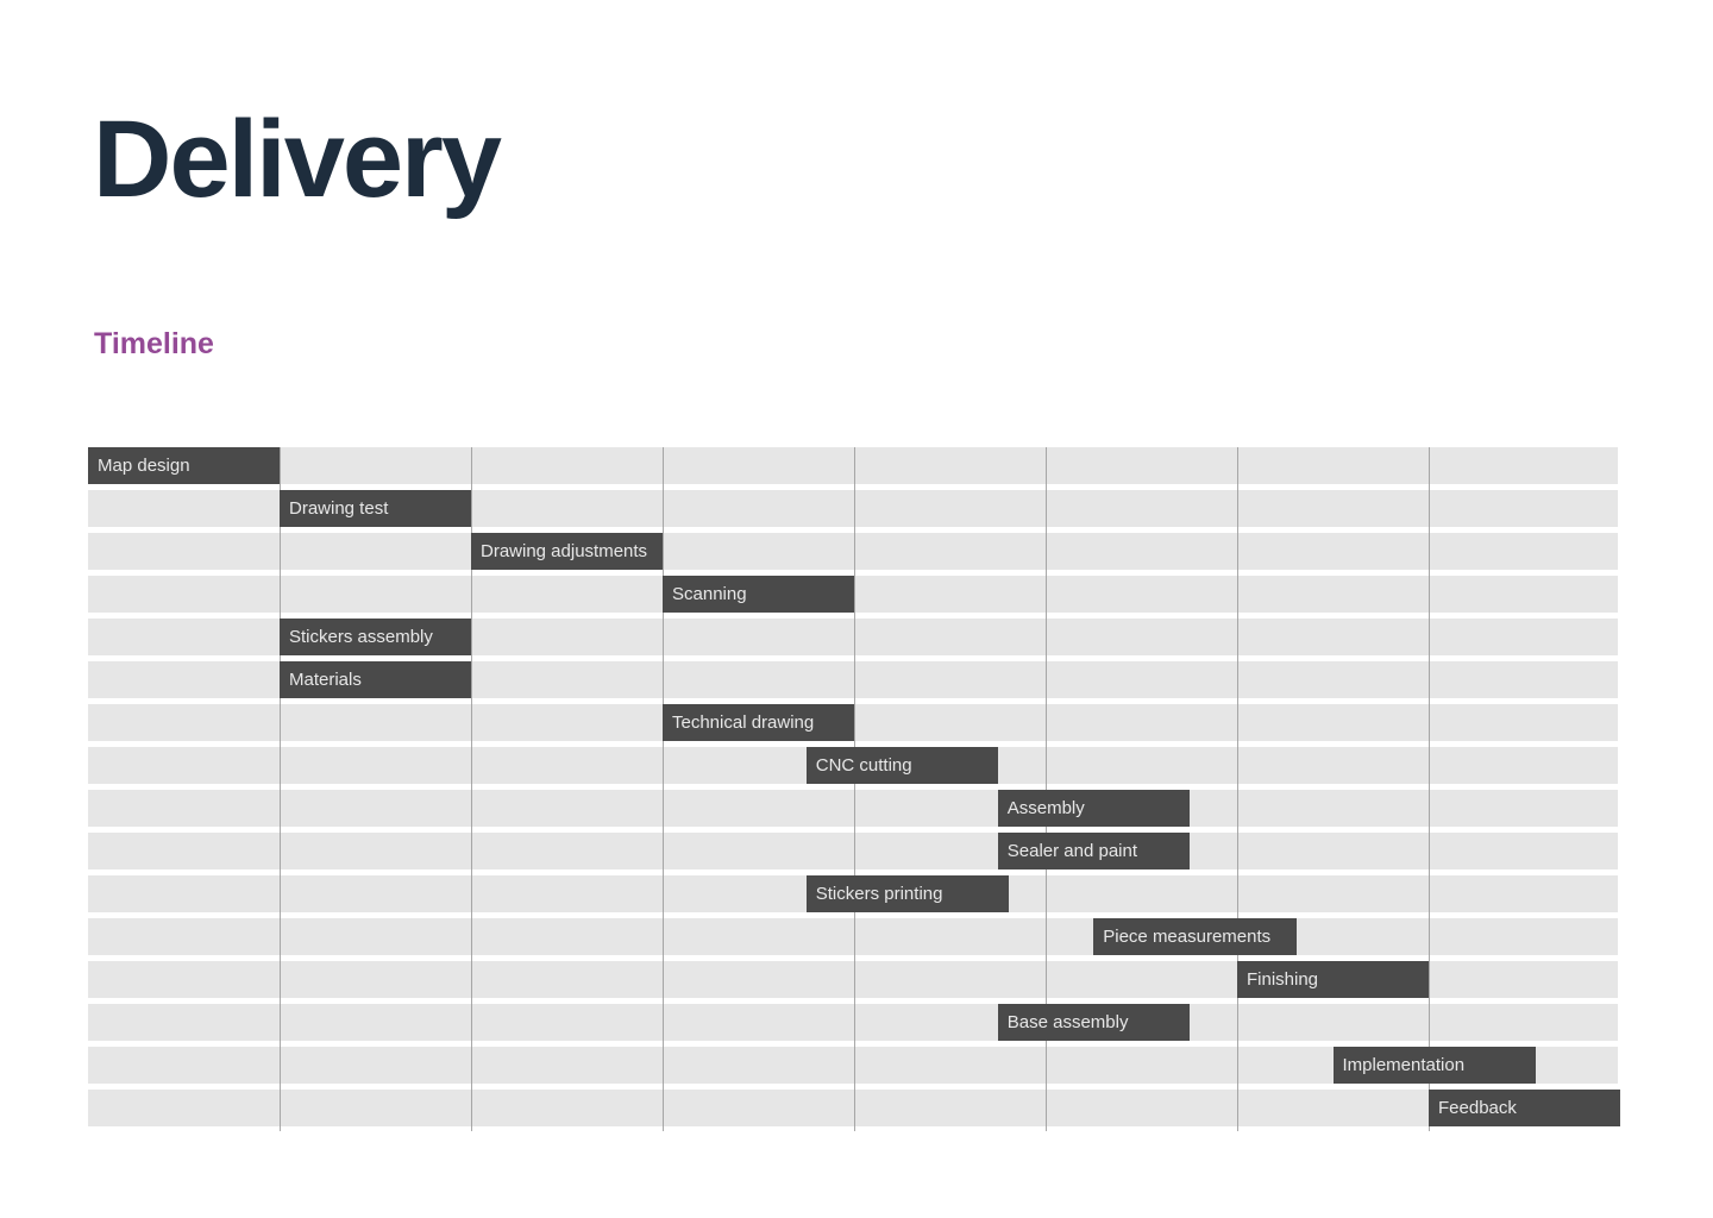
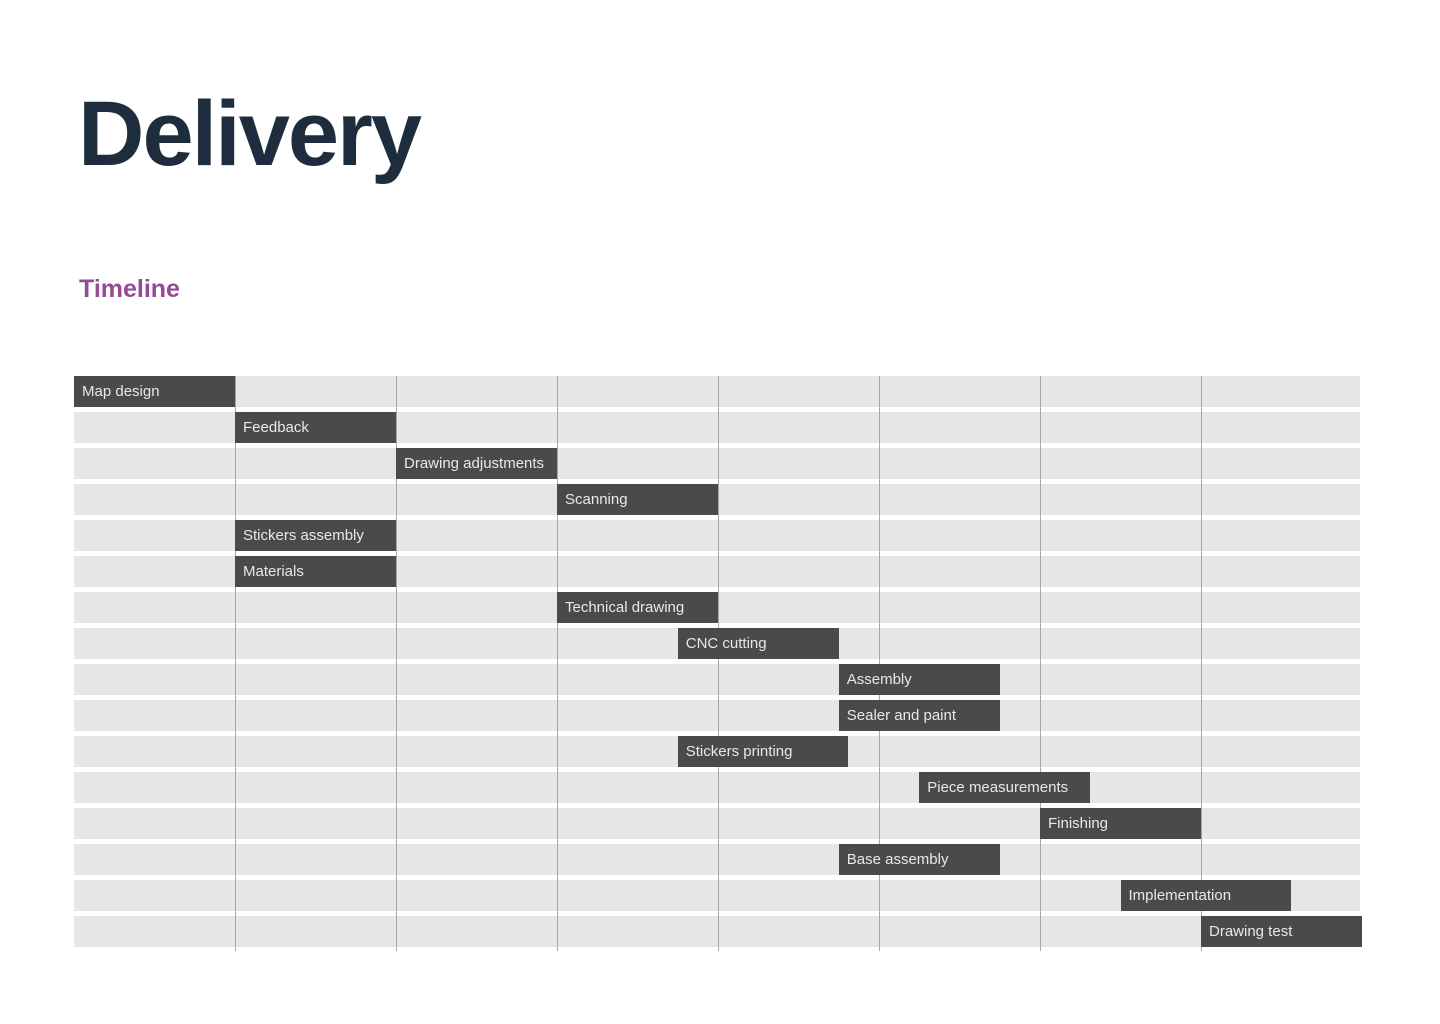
  Delivery
  Timeline
  Map design
- Drawing test
+ Feedback
  Drawing adjustments
  Scanning
  Stickers assembly
  Materials
  Technical drawing
  CNC cutting
  Assembly
  Sealer and paint
  Stickers printing
  Piece measurements
  Finishing
  Base assembly
  Implementation
- Feedback
+ Drawing test
